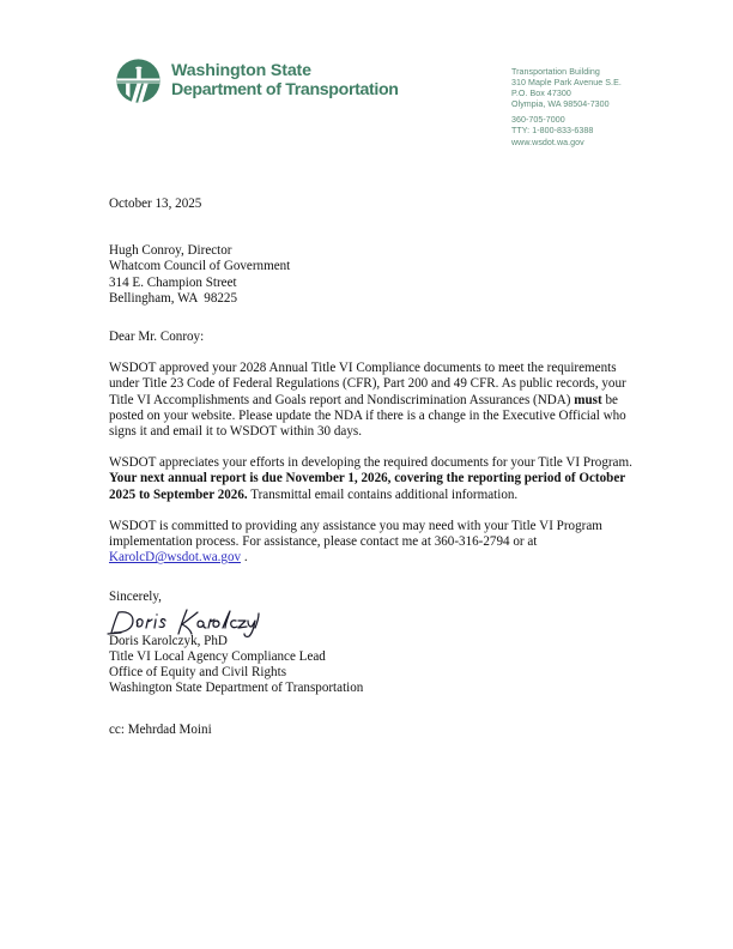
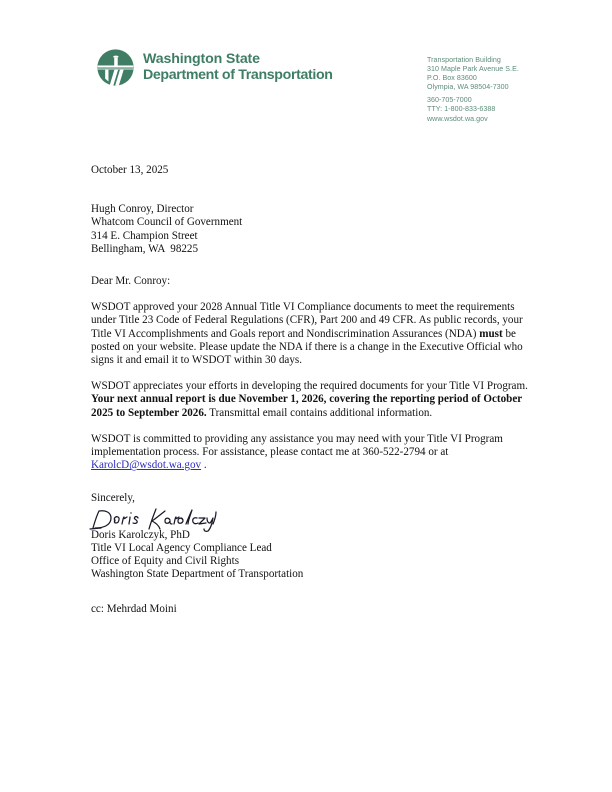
  Washington State
  Department of Transportation
  Transportation Building
  310 Maple Park Avenue S.E.
- P.O. Box 47300
+ P.O. Box 83600
  Olympia, WA 98504-7300
  360-705-7000
  TTY: 1-800-833-6388
  www.wsdot.wa.gov
  October 13, 2025
  Hugh Conroy, Director
  Whatcom Council of Government
  314 E. Champion Street
  Bellingham, WA 98225
  Dear Mr. Conroy:
  WSDOT approved your 2028 Annual Title VI Compliance documents to meet the requirements under Title 23 Code of Federal Regulations (CFR), Part 200 and 49 CFR. As public records, your Title VI Accomplishments and Goals report and Nondiscrimination Assurances (NDA) must be posted on your website. Please update the NDA if there is a change in the Executive Official who signs it and email it to WSDOT within 30 days.
  WSDOT appreciates your efforts in developing the required documents for your Title VI Program. Your next annual report is due November 1, 2026, covering the reporting period of October 2025 to September 2026. Transmittal email contains additional information.
- WSDOT is committed to providing any assistance you may need with your Title VI Program implementation process. For assistance, please contact me at 360-316-2794 or at KarolcD@wsdot.wa.gov .
+ WSDOT is committed to providing any assistance you may need with your Title VI Program implementation process. For assistance, please contact me at 360-522-2794 or at KarolcD@wsdot.wa.gov .
  Sincerely,
  Doris Karolczyk, PhD
  Title VI Local Agency Compliance Lead
  Office of Equity and Civil Rights
  Washington State Department of Transportation
  cc: Mehrdad Moini
